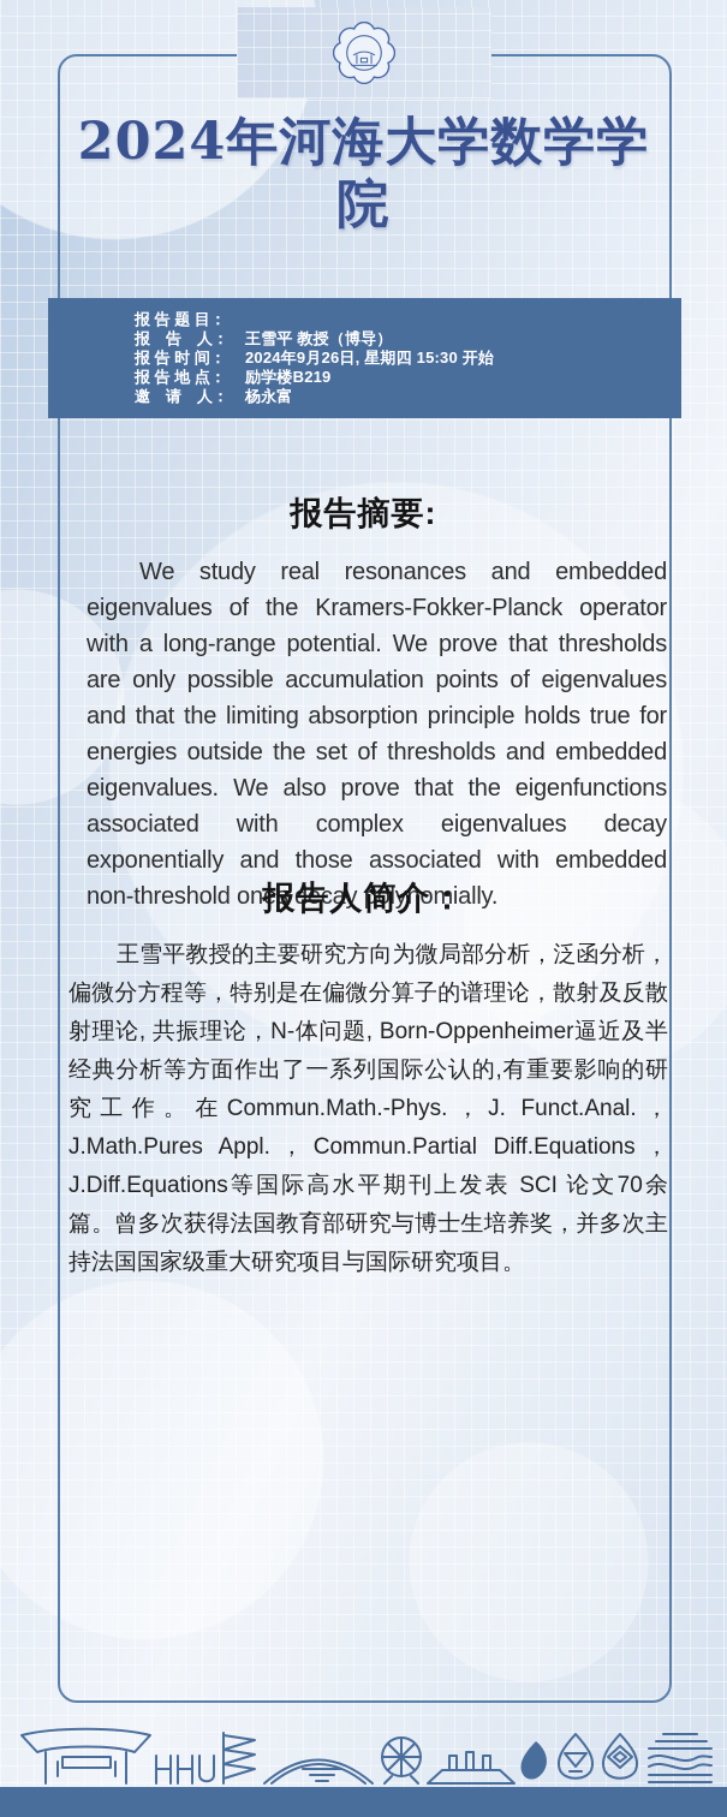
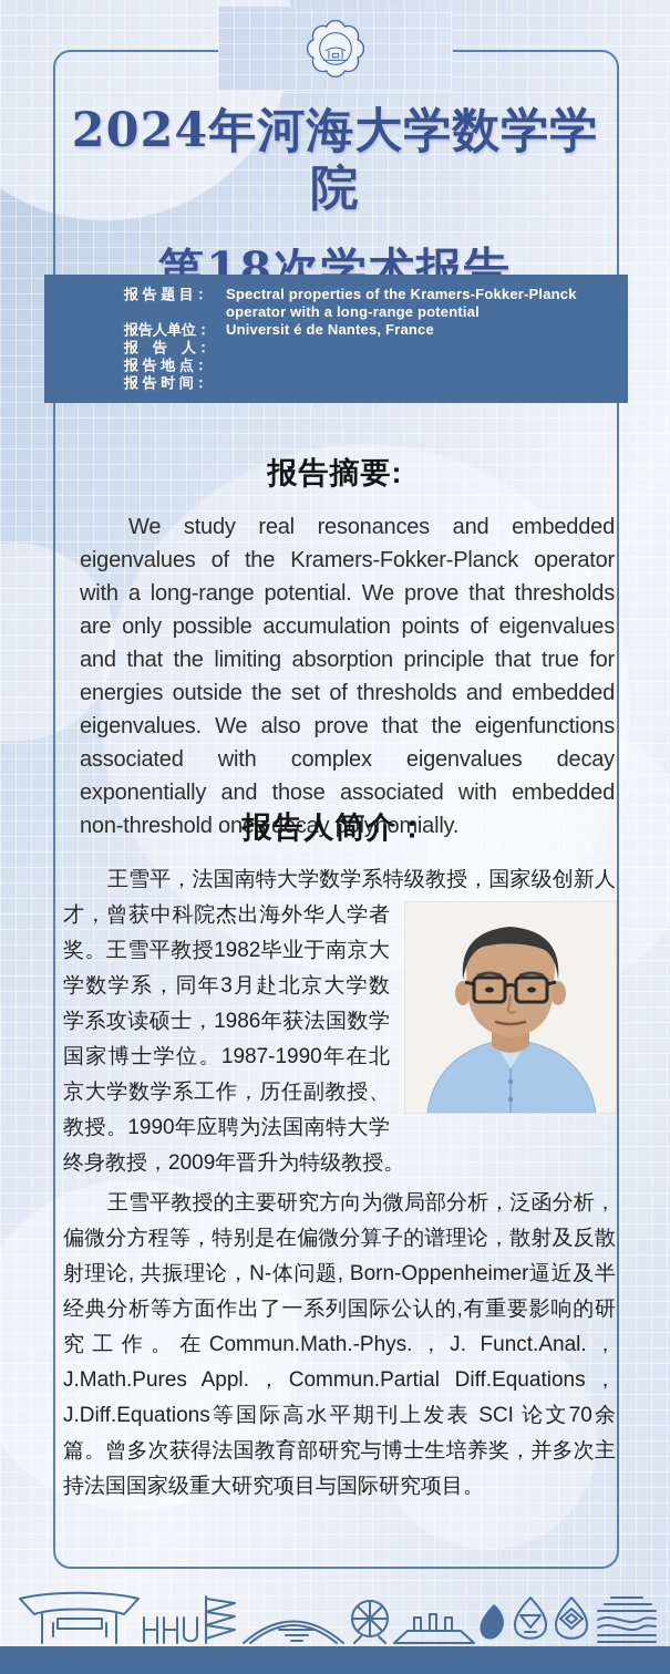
  2024年河海大学数学学院
+ 第18次学术报告
  报 告 题 目：
+ Spectral properties of the Kramers-Fokker-Planck operator with a long-range potential
+ 报告人单位：
+ Universit é de Nantes, France
  报 告 人：
- 王雪平 教授（博导）
- 报 告 时 间：
+ 报 告 地 点：
- 2024年9月26日, 星期四 15:30 开始
- 报 告 地 点：
+ 报 告 时 间：
- 励学楼B219
- 邀 请 人：
- 杨永富
  报告摘要:
- We study real resonances and embedded eigenvalues of the Kramers-Fokker-Planck operator with a long-range potential. We prove that thresholds are only possible accumulation points of eigenvalues and that the limiting absorption principle holds true for energies outside the set of thresholds and embedded eigenvalues. We also prove that the eigenfunctions associated with complex eigenvalues decay exponentially and those associated with embedded non-threshold ones decay polynomially.
+ We study real resonances and embedded eigenvalues of the Kramers-Fokker-Planck operator with a long-range potential. We prove that thresholds are only possible accumulation points of eigenvalues and that the limiting absorption principle that true for energies outside the set of thresholds and embedded eigenvalues. We also prove that the eigenfunctions associated with complex eigenvalues decay exponentially and those associated with embedded non-threshold ones decay polynomially.
  报告人简介：
+ 王雪平，法国南特大学数学系特级教授，国家级创新人才，曾获 中科院杰出海外华人学者奖。王雪平教授1982毕业于南京大学数学系，同年3月赴北京大学数学系攻读硕士，1986年获法国数学国家博士学位。1987-1990年在北京大学数学系工作，历任副教授、教授。1990年应聘为法国南特大学终身教授，2009年晋升为特级教授。
  王雪平教授的主要研究方向为微局部分析，泛函分析，偏微分方程等，特别是在偏微分算子的谱理论，散射及反散射理论, 共振理论，N-体问题, Born-Oppenheimer逼近及半经典分析等方面作出了一系列国际公认的,有重要影响的研究工作。在Commun.Math.-Phys.，J. Funct.Anal.，J.Math.Pures Appl.，Commun.Partial Diff.Equations，J.Diff.Equations等国际高水平期刊上发表 SCI 论文70余篇。曾多次获得法国教育部研究与博士生培养奖，并多次主持法国国家级重大研究项目与国际研究项目。
